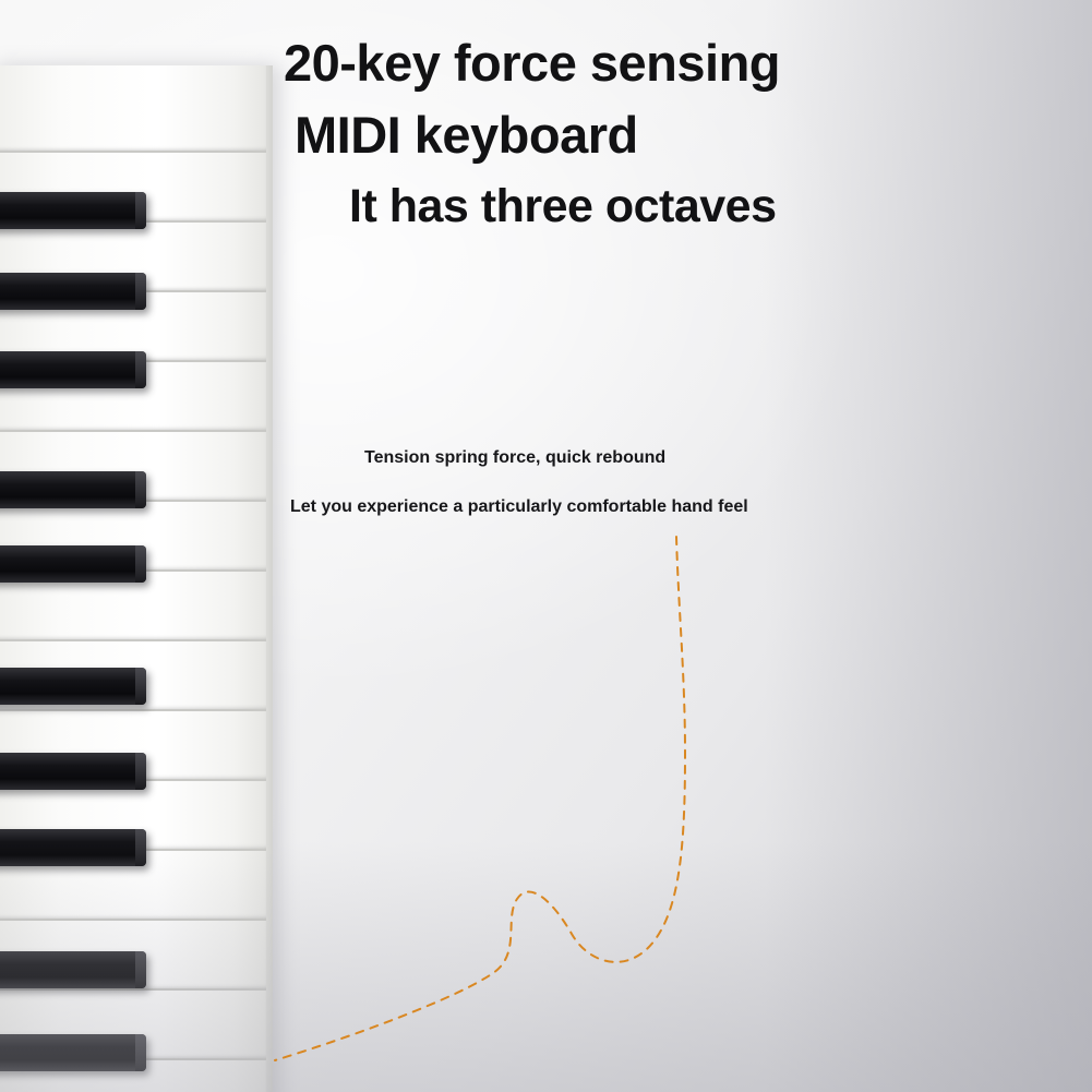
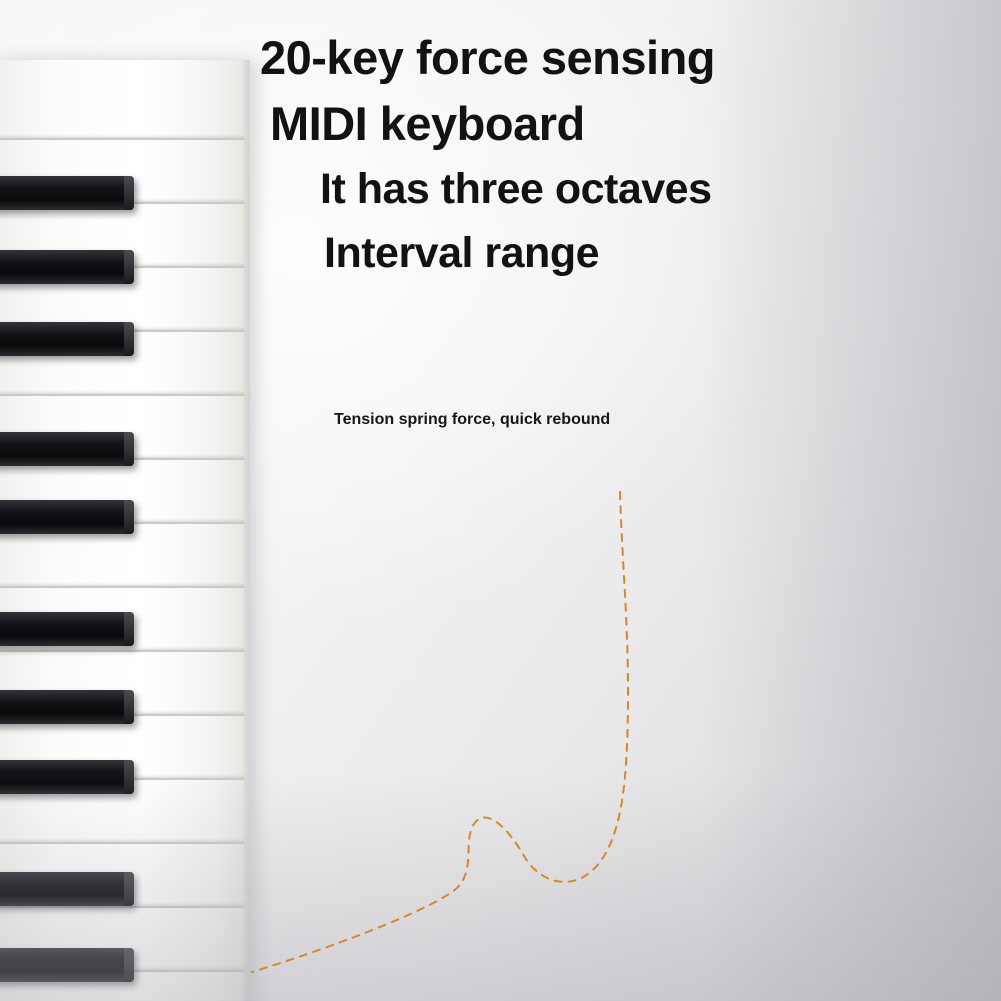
  20-key force sensing
  MIDI keyboard
  It has three octaves
+ Interval range
  Tension spring force, quick rebound
- Let you experience a particularly comfortable hand feel
